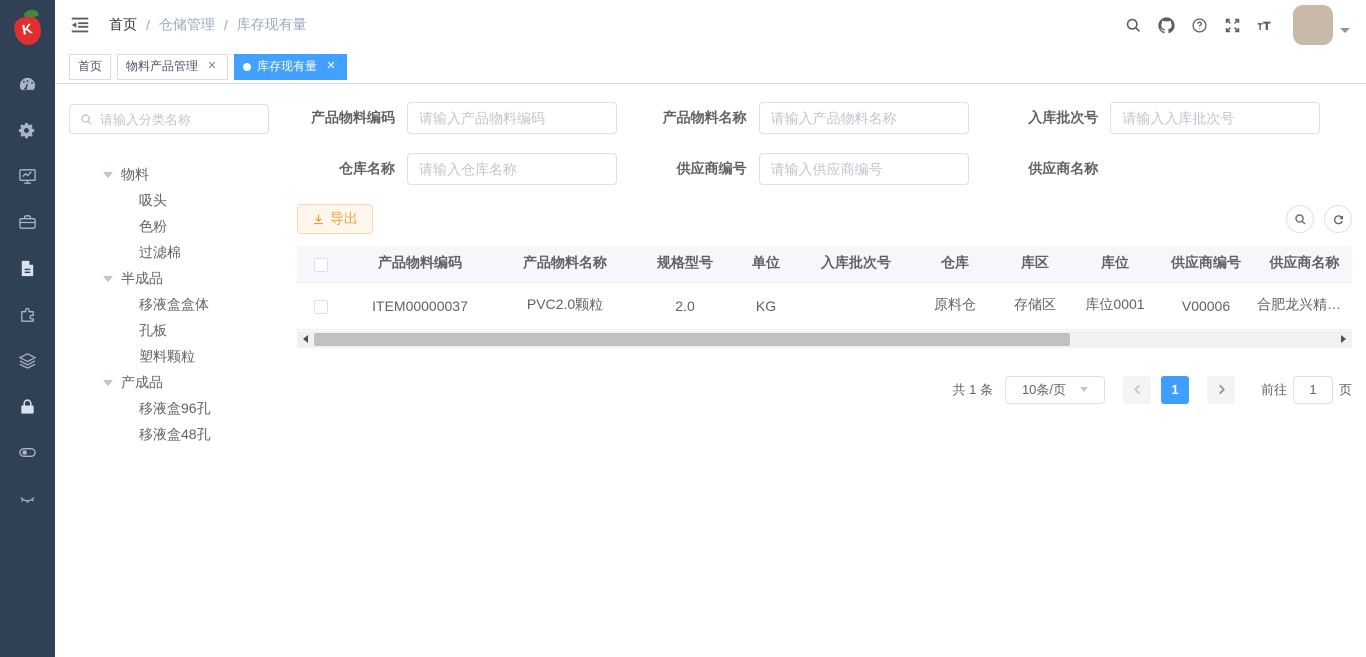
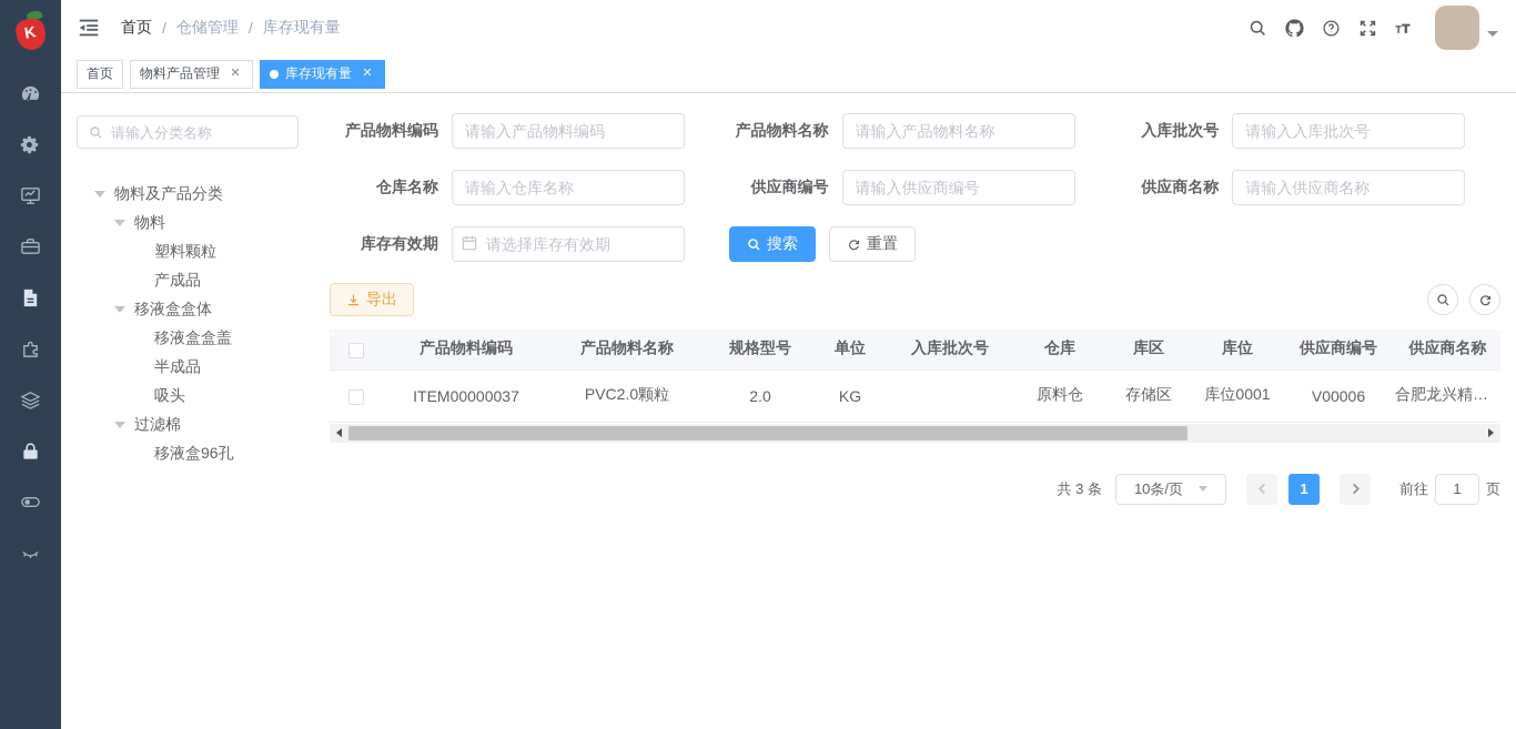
  首页
  /
  仓储管理
  /
  库存现有量
  T
  T
  首页
  物料产品管理
  ✕
  库存现有量
  ✕
  请输入分类名称
+ 物料及产品分类
  物料
- 吸头
+ 塑料颗粒
- 色粉
- 过滤棉
+ 产成品
- 半成品
+ 移液盒盒体
+ 移液盒盒盖
- 移液盒盒体
+ 半成品
- 孔板
- 塑料颗粒
+ 吸头
- 产成品
+ 过滤棉
  移液盒96孔
- 移液盒48孔
  产品物料编码
  请输入产品物料编码
  产品物料名称
  请输入产品物料名称
  入库批次号
  请输入入库批次号
  仓库名称
  请输入仓库名称
  供应商编号
  请输入供应商编号
  供应商名称
+ 请输入供应商名称
+ 库存有效期
+ 请选择库存有效期
+ 搜索
+ 重置
  导出
  	产品物料编码	产品物料名称	规格型号	单位	入库批次号	仓库	库区	库位	供应商编号	供应商名称
  	ITEM00000037	PVC2.0颗粒	2.0	KG		原料仓	存储区	库位0001	V00006	合肥龙兴精密...
- 共 1 条
+ 共 3 条
  10条/页
  1
  前往
  1
  页
